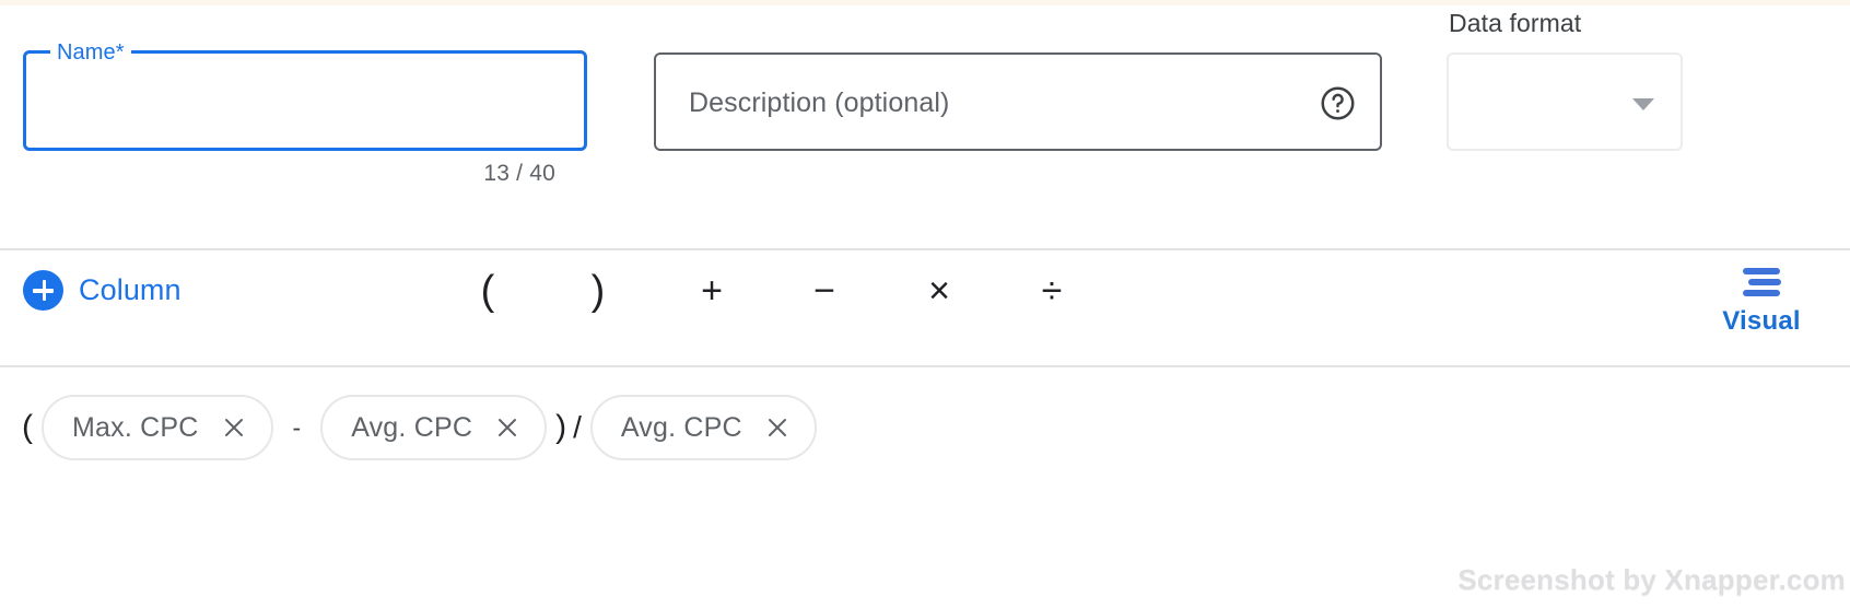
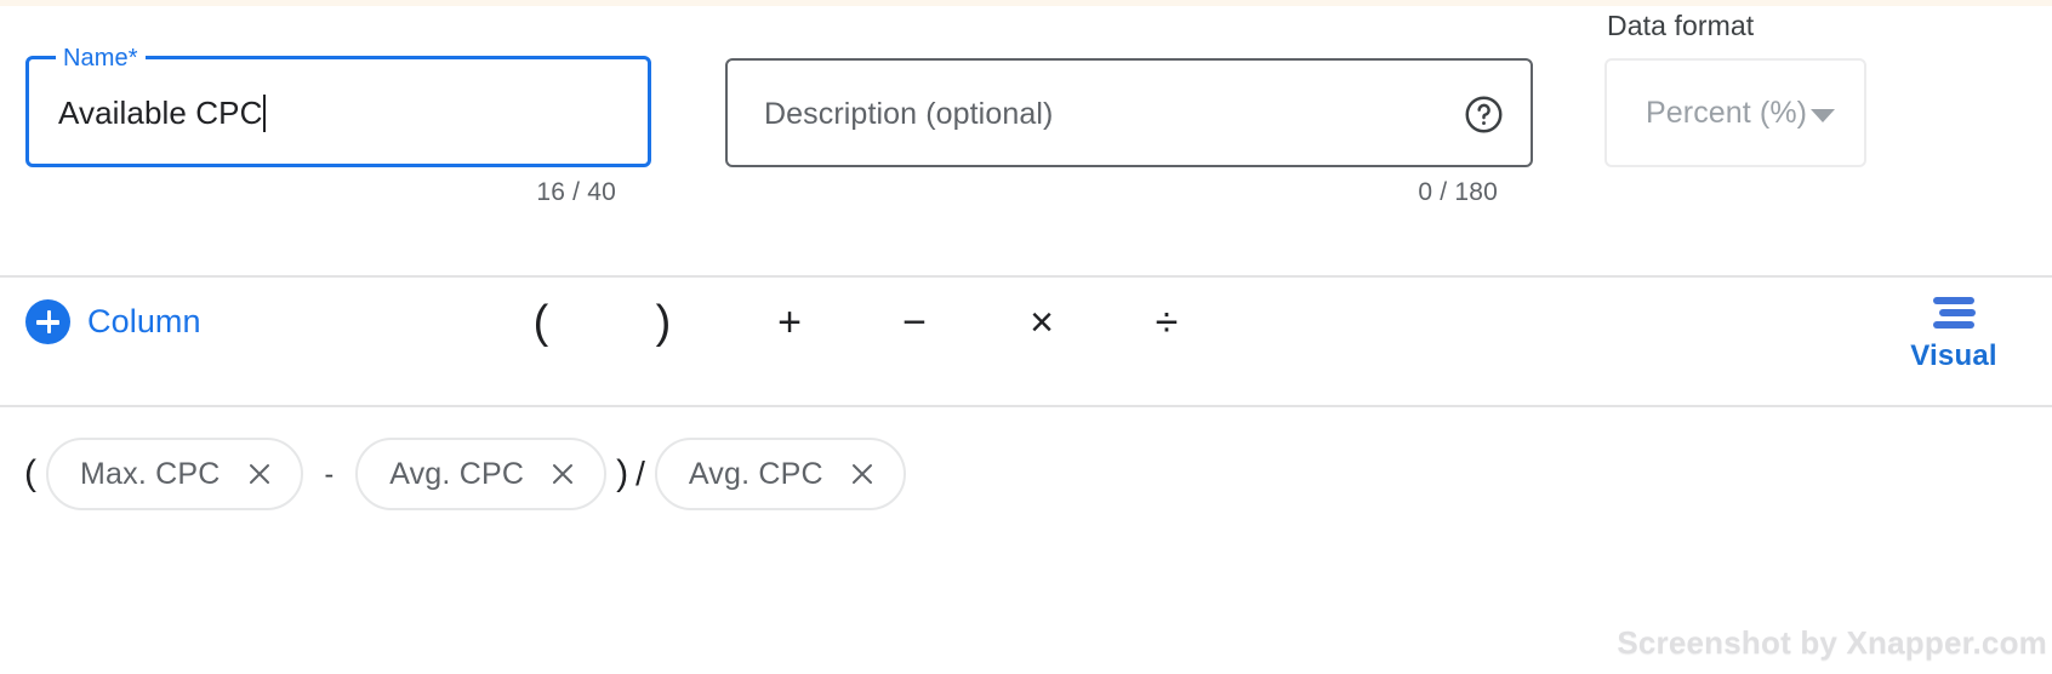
  Name*
+ Available CPC
- 13 / 40
+ 16 / 40
  Description (optional)
+ 0 / 180
  Data format
+ Percent (%)
  Column
  (
  )
  +
  −
  ×
  ÷
  Visual
  (
  Max. CPC
  -
  Avg. CPC
  )
  /
  Avg. CPC
  Screenshot by Xnapper.com
